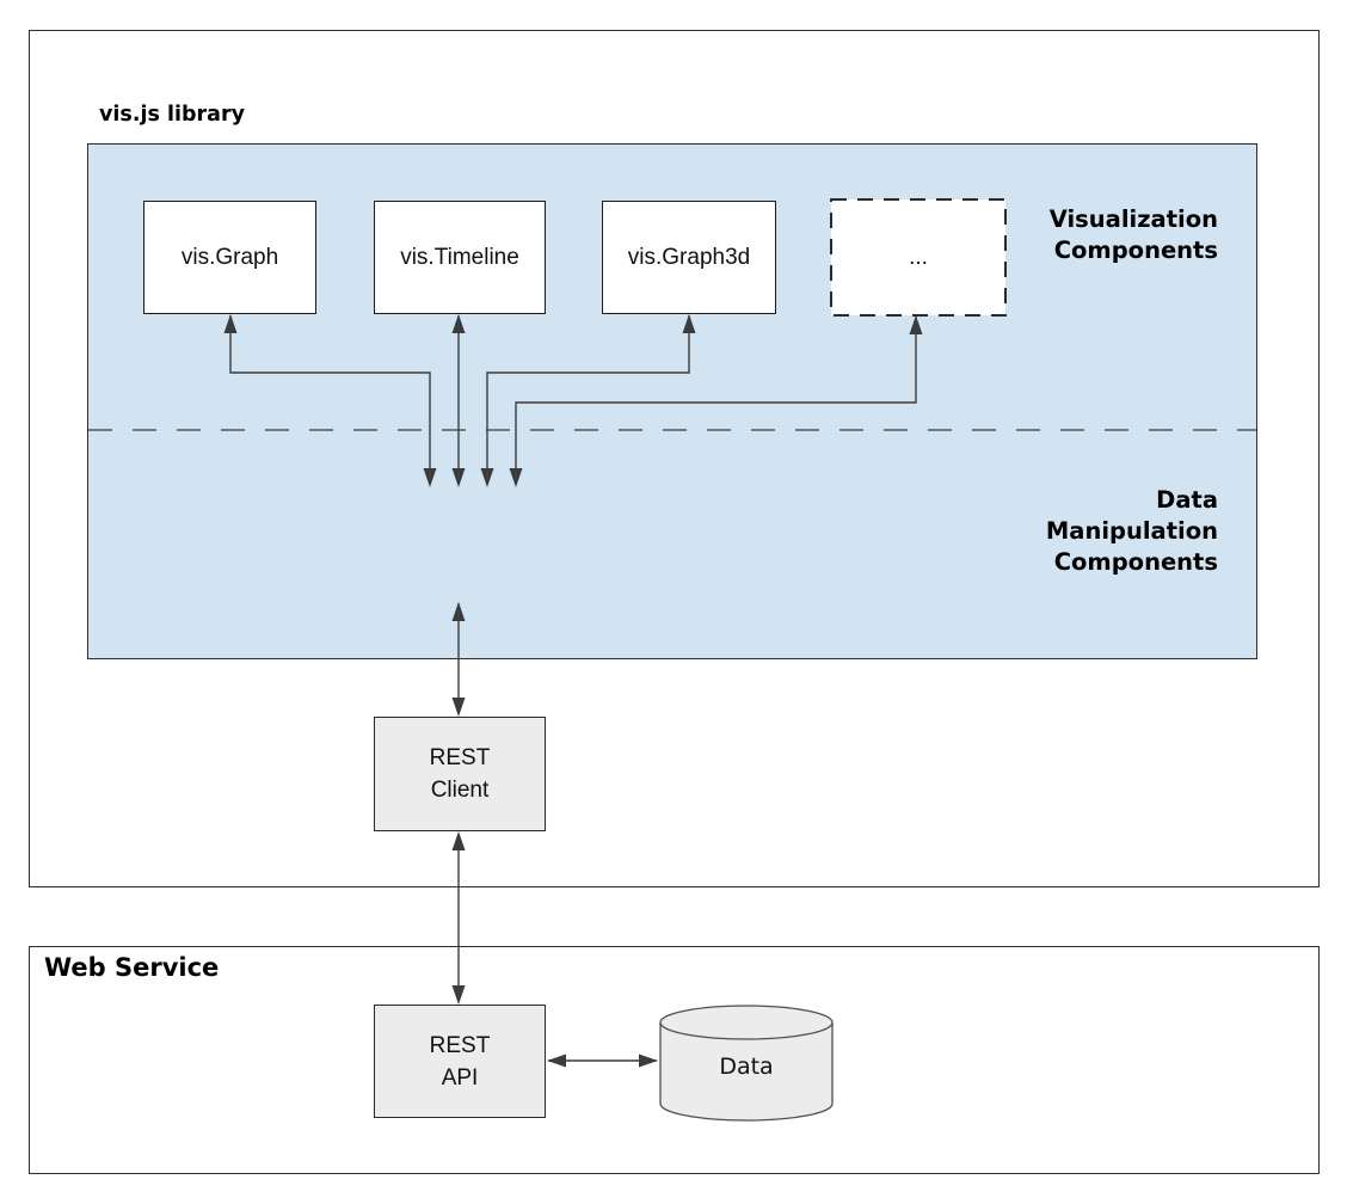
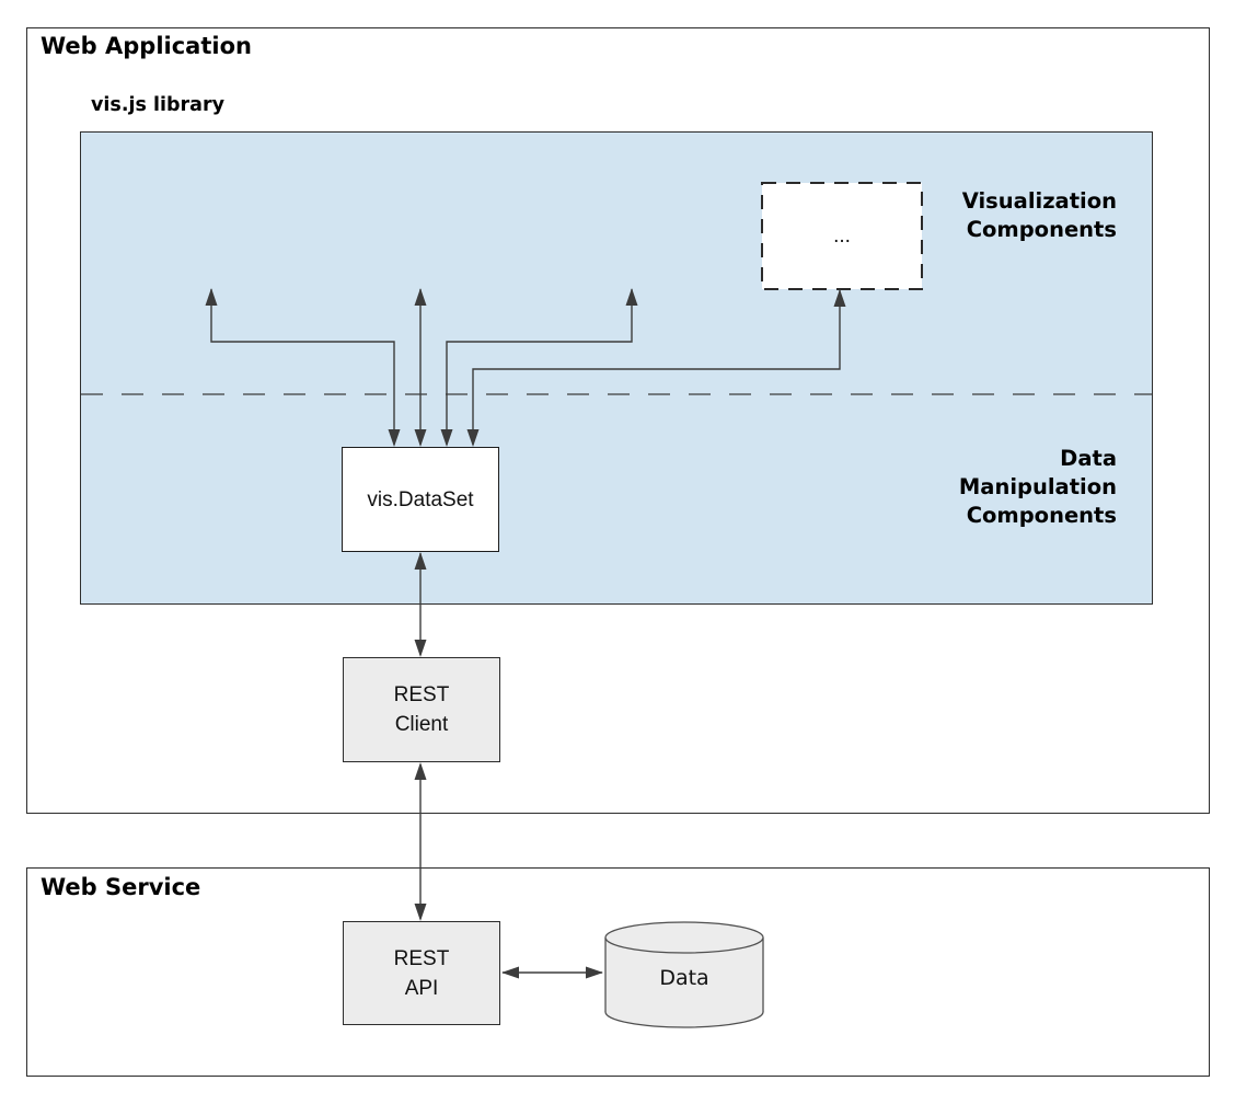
+ Web Application
  Web Service
  vis.js library
- vis.Graph
- vis.Timeline
- vis.Graph3d
  ...
  Visualization
  Components
  Data
  Manipulation
  Components
+ vis.DataSet
  REST
  Client
  REST
  API
  Data
